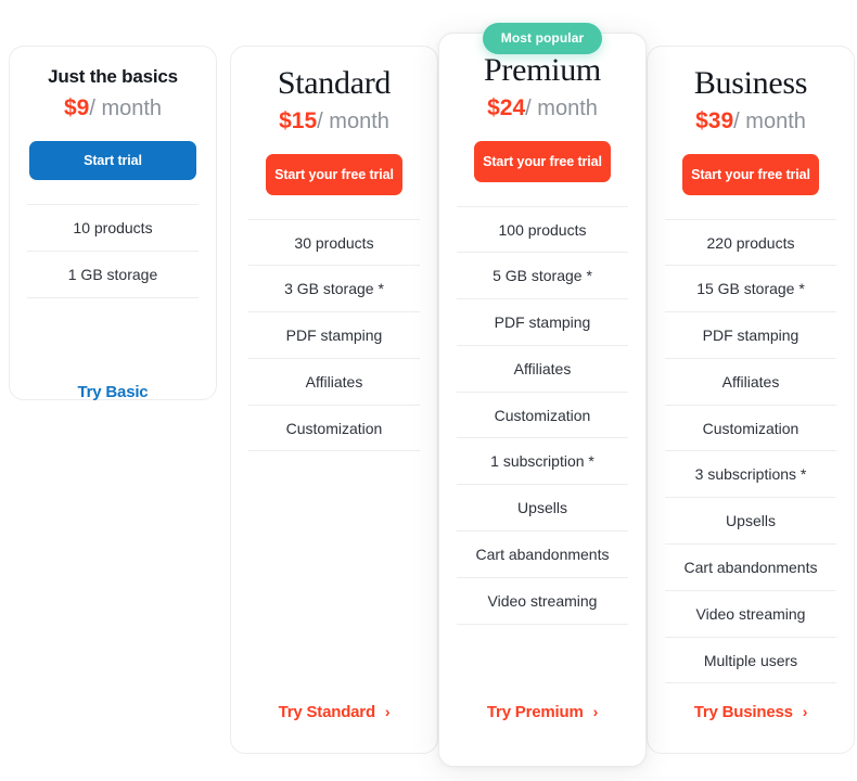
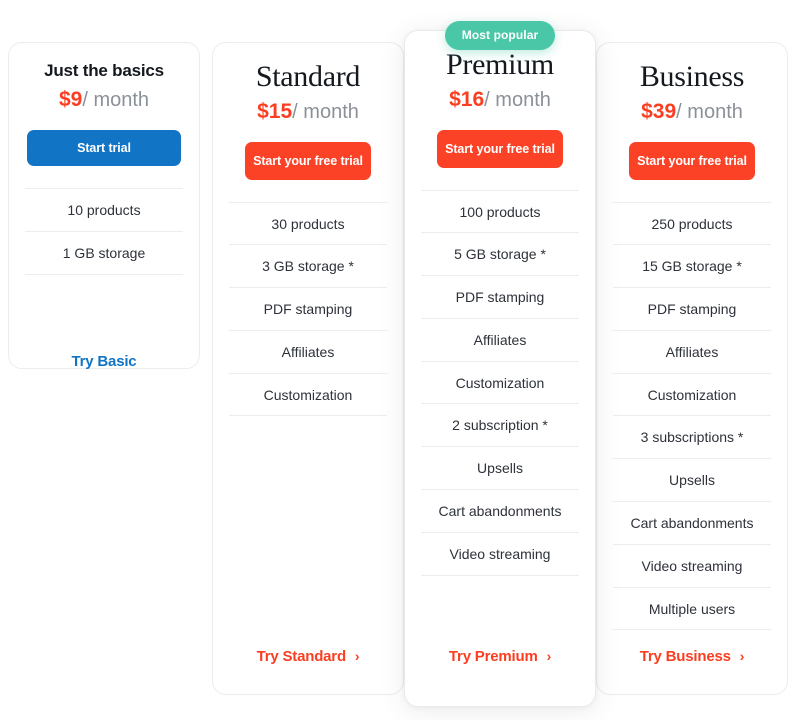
  Most popular
  Just the basics
  $9/ month
  Start trial
  10 products
  1 GB storage
  Try Basic
  Standard
  $15/ month
  Start your free trial
  30 products
  3 GB storage *
  PDF stamping
  Affiliates
  Customization
  Try Standard ›
  Premium
- $24/ month
+ $16/ month
  Start your free trial
  100 products
  5 GB storage *
  PDF stamping
  Affiliates
  Customization
- 1 subscription *
+ 2 subscription *
  Upsells
  Cart abandonments
  Video streaming
  Try Premium ›
  Business
  $39/ month
  Start your free trial
- 220 products
+ 250 products
  15 GB storage *
  PDF stamping
  Affiliates
  Customization
  3 subscriptions *
  Upsells
  Cart abandonments
  Video streaming
  Multiple users
  Try Business ›
